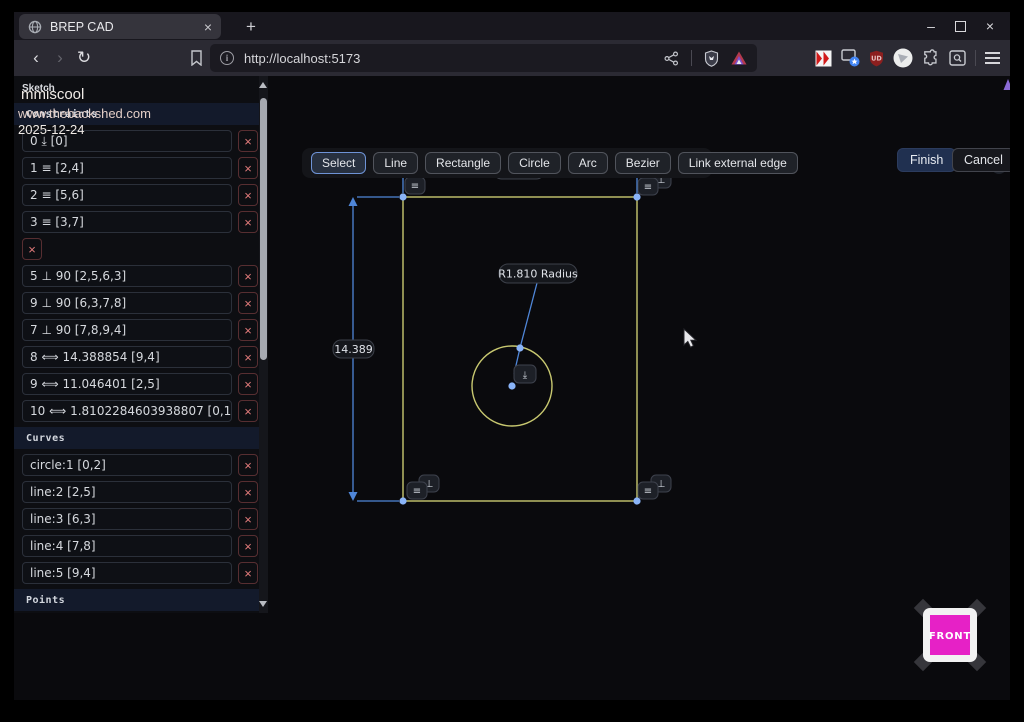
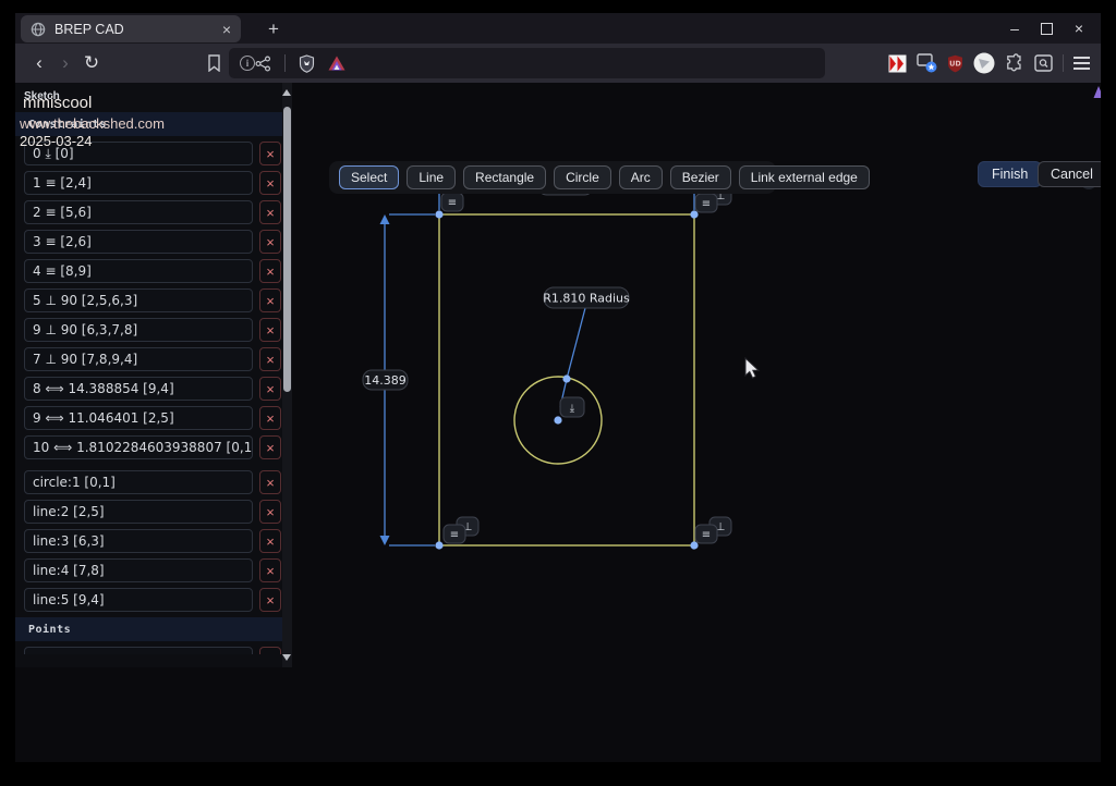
  BREP CAD
  ×
  +
  –
  ×
  ‹
  ›
  ↻
  i
- http://localhost:5173
  UD
  Sketch
  Constraints
  0 ⤓ [0]
  ×
  1 ≡ [2,4]
  ×
  2 ≡ [5,6]
  ×
- 3 ≡ [3,7]
+ 3 ≡ [2,6]
  ×
+ 4 ≡ [8,9]
  ×
  5 ⊥ 90 [2,5,6,3]
  ×
  9 ⊥ 90 [6,3,7,8]
  ×
  7 ⊥ 90 [7,8,9,4]
  ×
  8 ⟺ 14.388854 [9,4]
  ×
  9 ⟺ 11.046401 [2,5]
  ×
  10 ⟺ 1.8102284603938807 [0,1
  ×
- Curves
- circle:1 [0,2]
+ circle:1 [0,1]
  ×
  line:2 [2,5]
  ×
  line:3 [6,3]
  ×
  line:4 [7,8]
  ×
  line:5 [9,4]
  ×
  Points
  14.389
  R1.810 Radius
  ≡
  ⊥
  ≡
  ⊥
  ≡
  ⊥
  ≡
  ⤓
- FRONT
  Select
  Line
  Rectangle
  Circle
  Arc
  Bezier
  Link external edge
  Finish
  Cancel
  mmiscool
  www.thebackshed.com
- 2025-12-24
+ 2025-03-24
